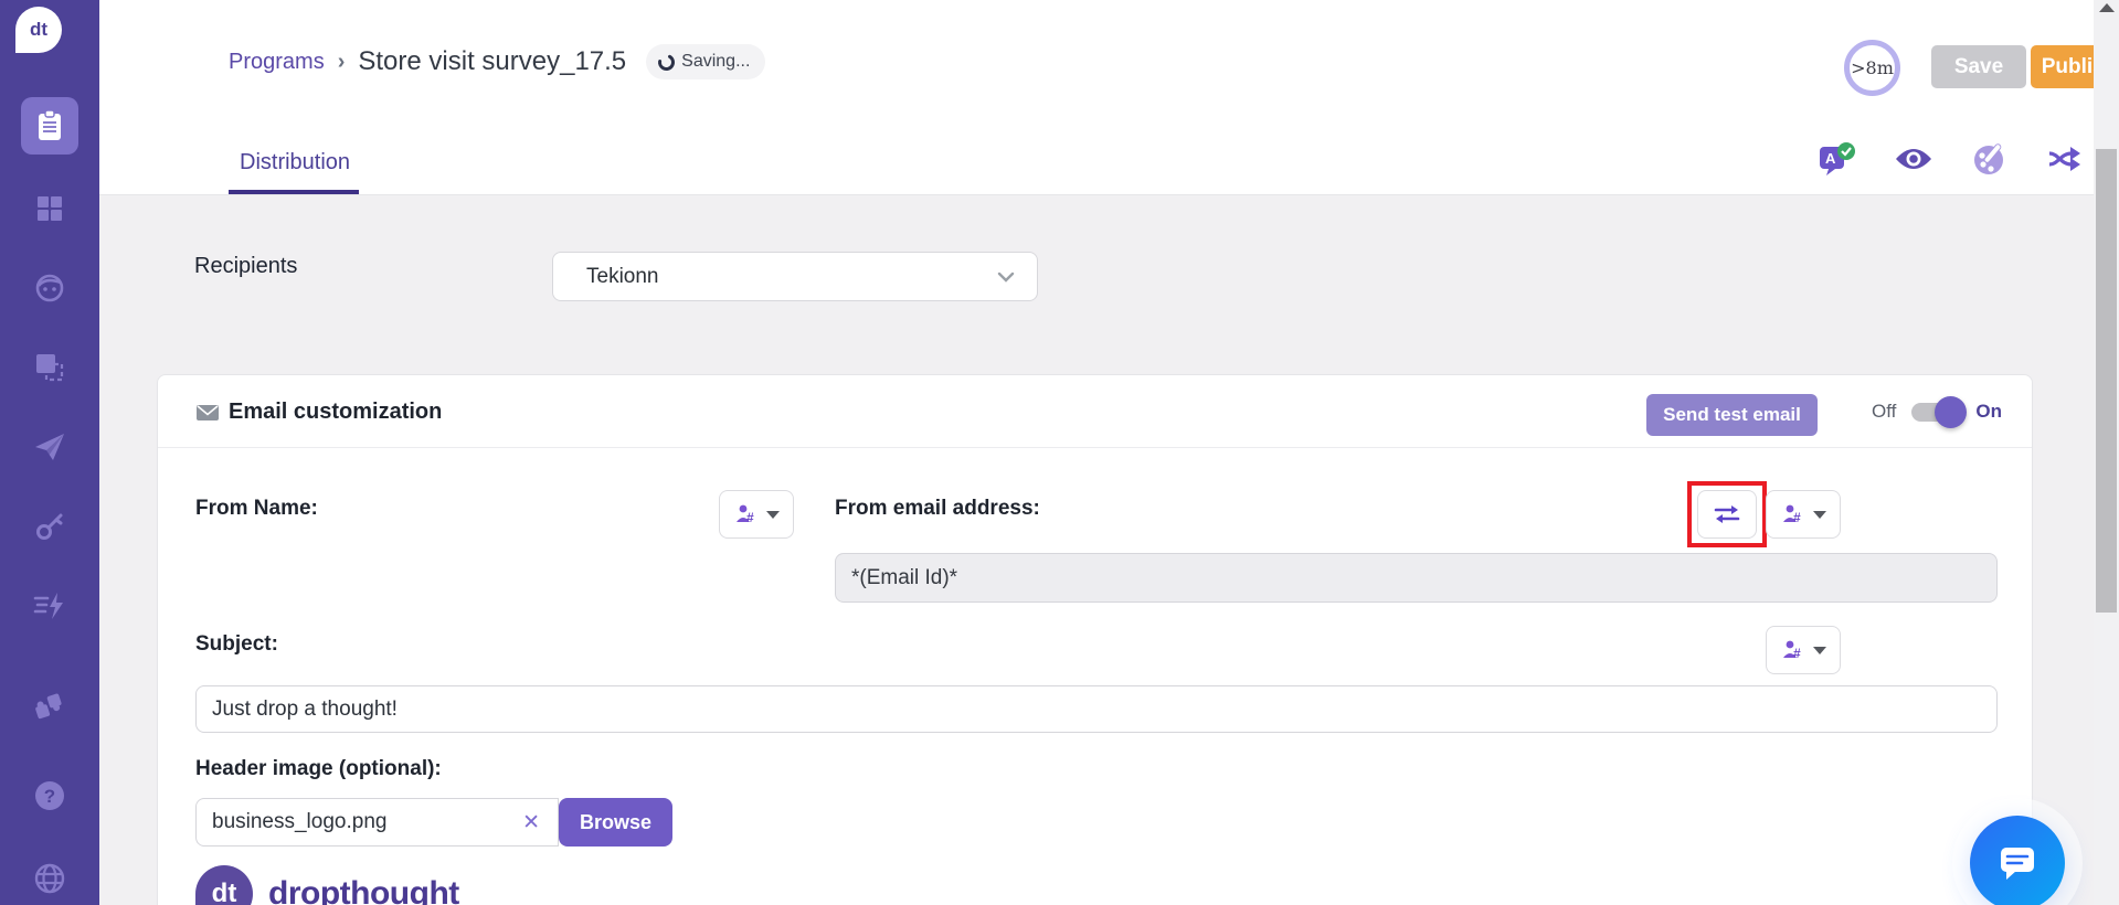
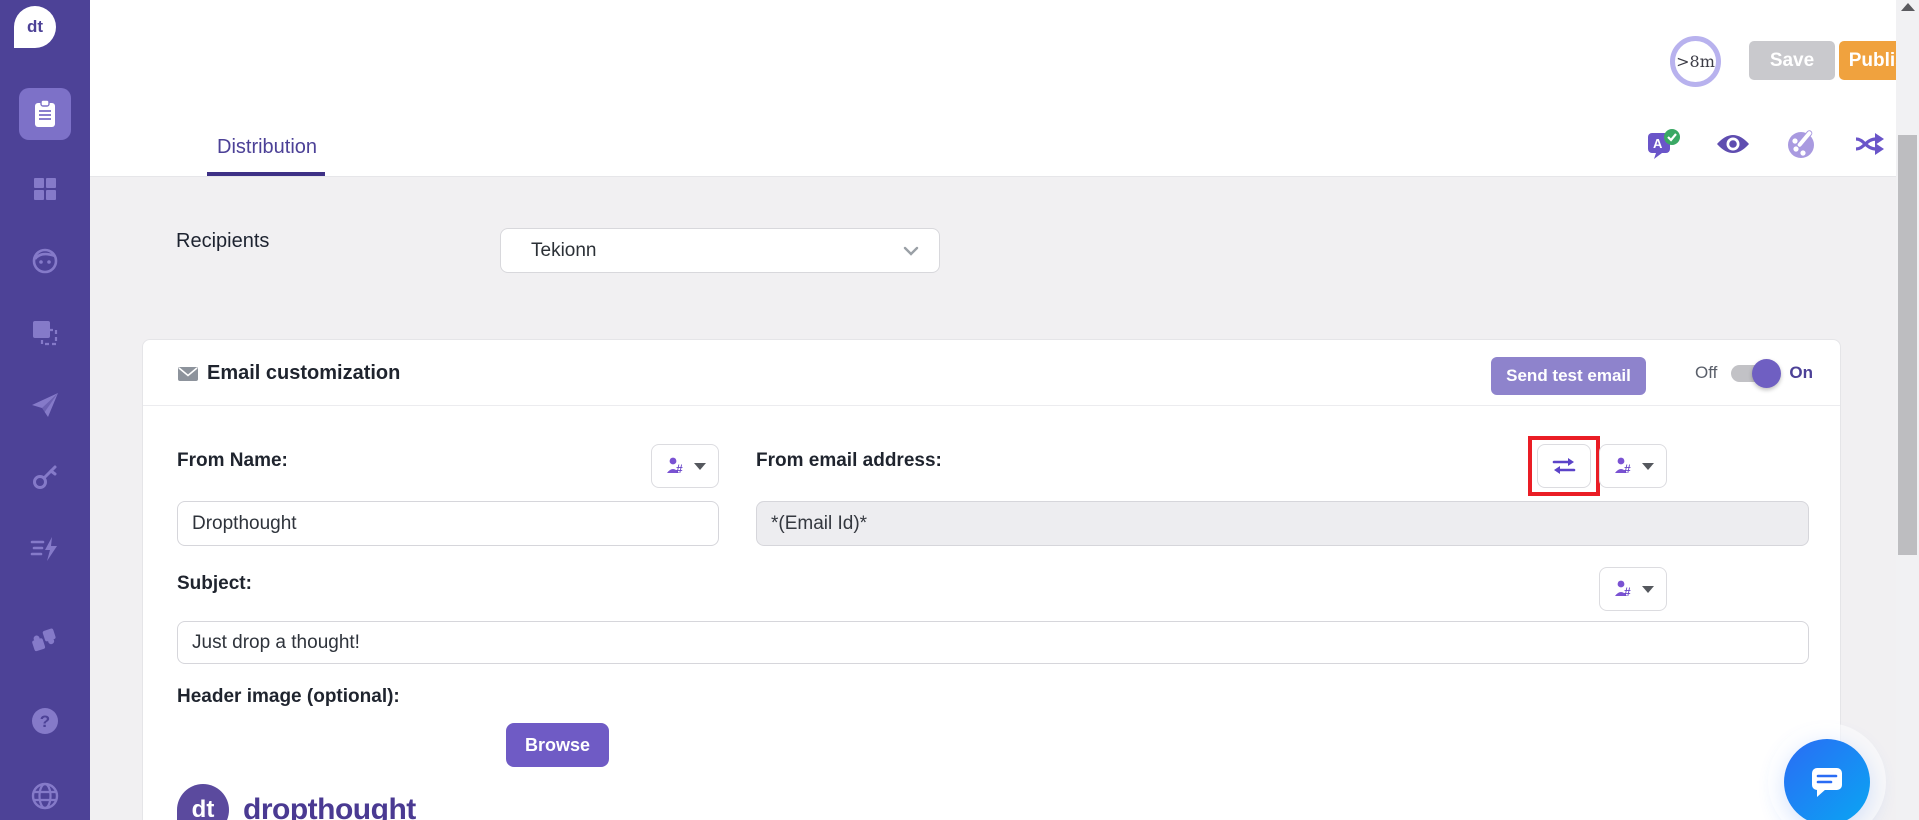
  Recipients
  Tekionn
  Email customization
  Send test email
  Off
  On
  From Name:
  #
+ Dropthought
  From email address:
  #
  *(Email Id)*
  Subject:
  #
  Just drop a thought!
  Header image (optional):
- business_logo.png
- ✕
  Browse
  dt
  dropthought
- Programs
- ›
- Store visit survey_17.5
- Saving...
  >8m
  Save
  Publi
  Distribution
  A
  dt
  ?
